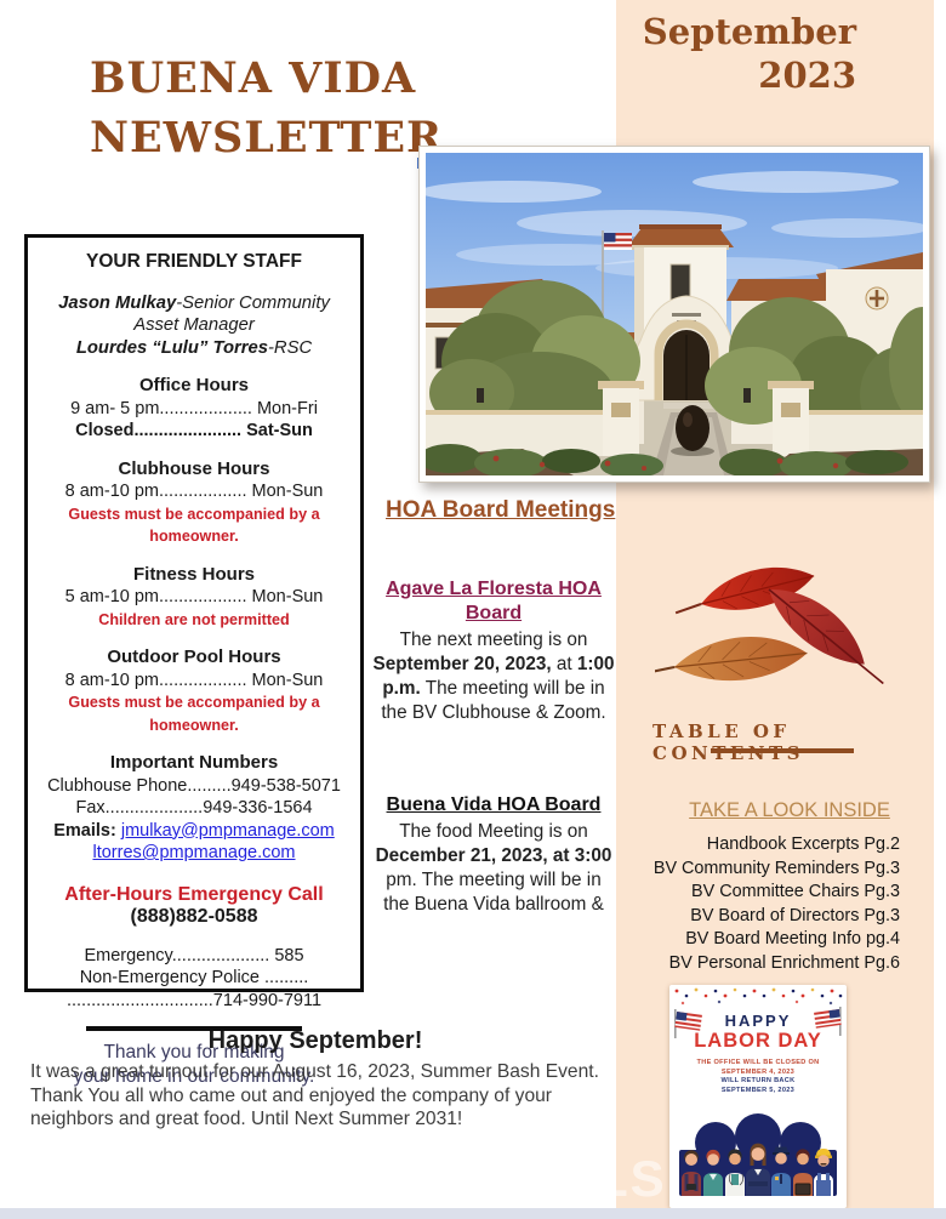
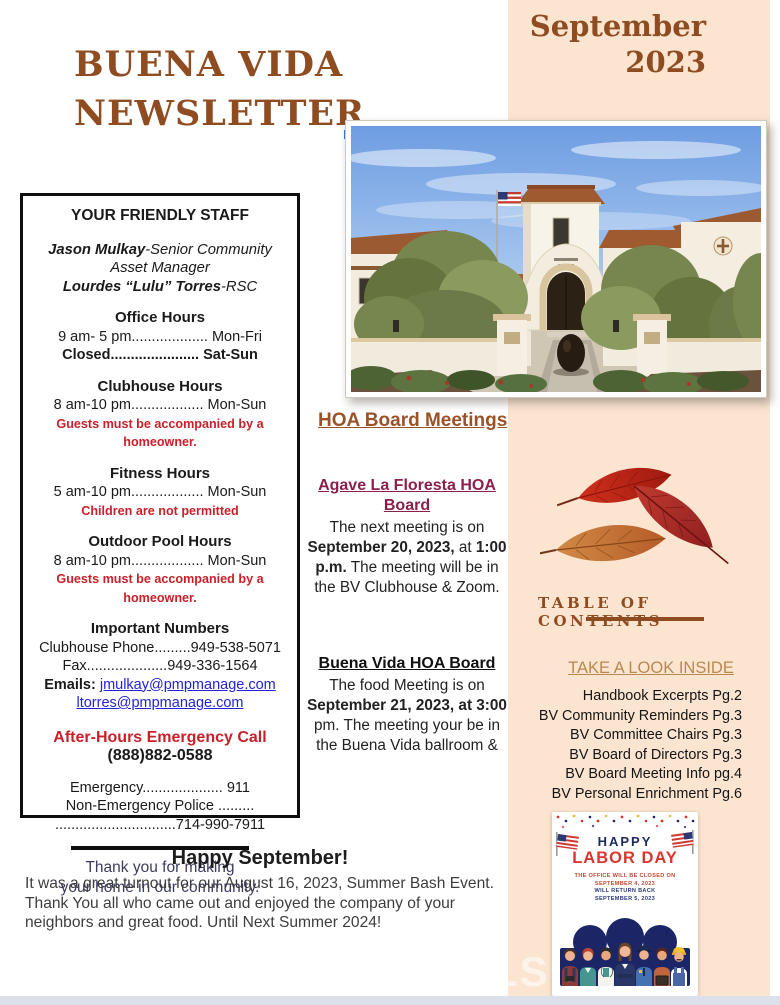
  BUENA VIDA
  NEWSLETTER
  September
  2023
  YOUR FRIENDLY STAFF
  Jason Mulkay-Senior Community Asset Manager
  Lourdes “Lulu” Torres-RSC
  Office Hours
  9 am- 5 pm................... Mon-Fri
  Closed...................... Sat-Sun
  Clubhouse Hours
  8 am-10 pm.................. Mon-Sun
  Guests must be accompanied by a homeowner.
  Fitness Hours
  5 am-10 pm.................. Mon-Sun
  Children are not permitted
  Outdoor Pool Hours
  8 am-10 pm.................. Mon-Sun
  Guests must be accompanied by a homeowner.
  Important Numbers
  Clubhouse Phone.........949-538-5071
  Fax....................949-336-1564
  Emails: jmulkay@pmpmanage.com
  ltorres@pmpmanage.com
  After-Hours Emergency Call
  (888)882-0588
- Emergency.................... 585
+ Emergency.................... 911
  Non-Emergency Police .........
  ..............................714-990-7911
  Thank you for making
  your home in our community.
  HOA Board Meetings
  Agave La Floresta HOA Board
  The next meeting is on
  September 20, 2023, at 1:00
  p.m. The meeting will be in
  the BV Clubhouse & Zoom.
  Buena Vida HOA Board
  The food Meeting is on
- December 21, 2023, at 3:00
+ September 21, 2023, at 3:00
- pm. The meeting will be in
+ pm. The meeting your be in
  the Buena Vida ballroom &
  TABLE OF CONTENTS
  TAKE A LOOK INSIDE
  Handbook Excerpts Pg.2
  BV Community Reminders Pg.3
  BV Committee Chairs Pg.3
  BV Board of Directors Pg.3
  BV Board Meeting Info pg.4
  BV Personal Enrichment Pg.6
  HAPPY
  LABOR DAY
  Happy September!
  It was a great turnout for our August 16, 2023, Summer Bash Event.
  Thank You all who came out and enjoyed the company of your
- neighbors and great food. Until Next Summer 2031!
+ neighbors and great food. Until Next Summer 2024!
  LS
